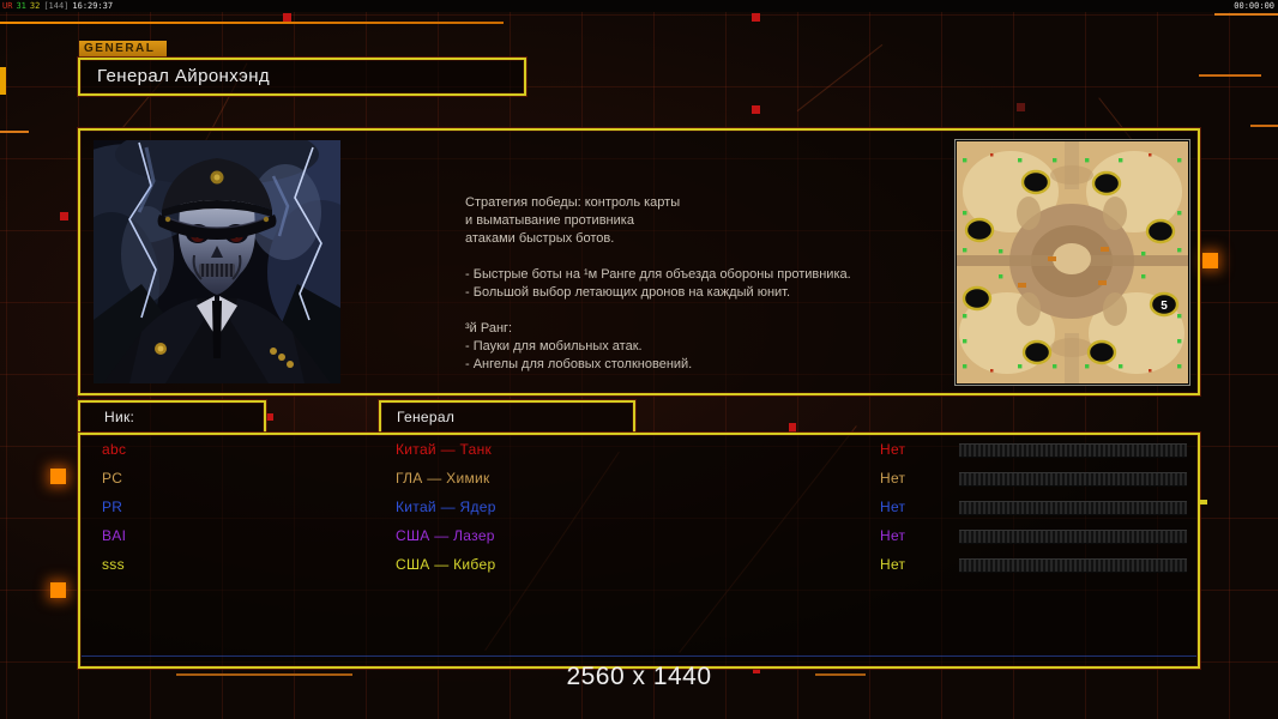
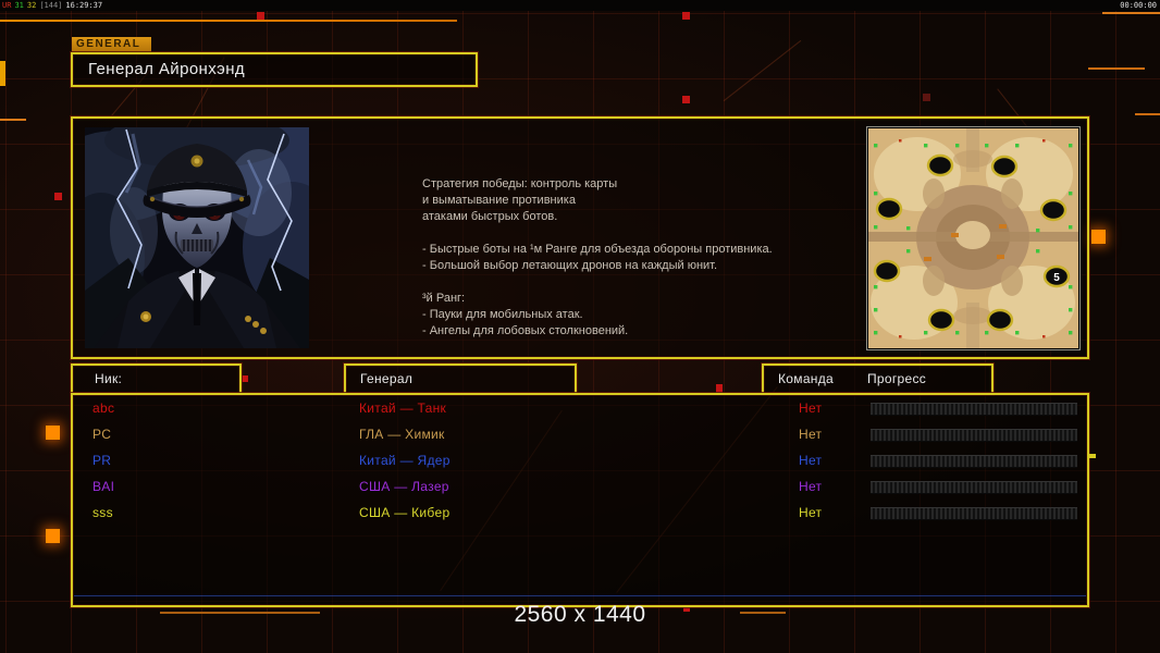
  UR 31 32 [144] 16:29:37
  00:00:00
  GENERAL
  Генерал Айронхэнд
  Стратегия победы: контроль карты
  и выматывание противника
  атаками быстрых ботов.
  - Быстрые боты на ¹м Ранге для объезда обороны противника.
  - Большой выбор летающих дронов на каждый юнит.
  ³й Ранг:
  - Пауки для мобильных атак.
  - Ангелы для лобовых столкновений.
  5
  Ник:
  Генерал
+ Команда
+ Прогресс
  abc
  Китай — Танк
  Нет
  PC
  ГЛА — Химик
  Нет
  PR
  Китай — Ядер
  Нет
  BAI
  США — Лазер
  Нет
  sss
  США — Кибер
  Нет
  2560 x 1440
